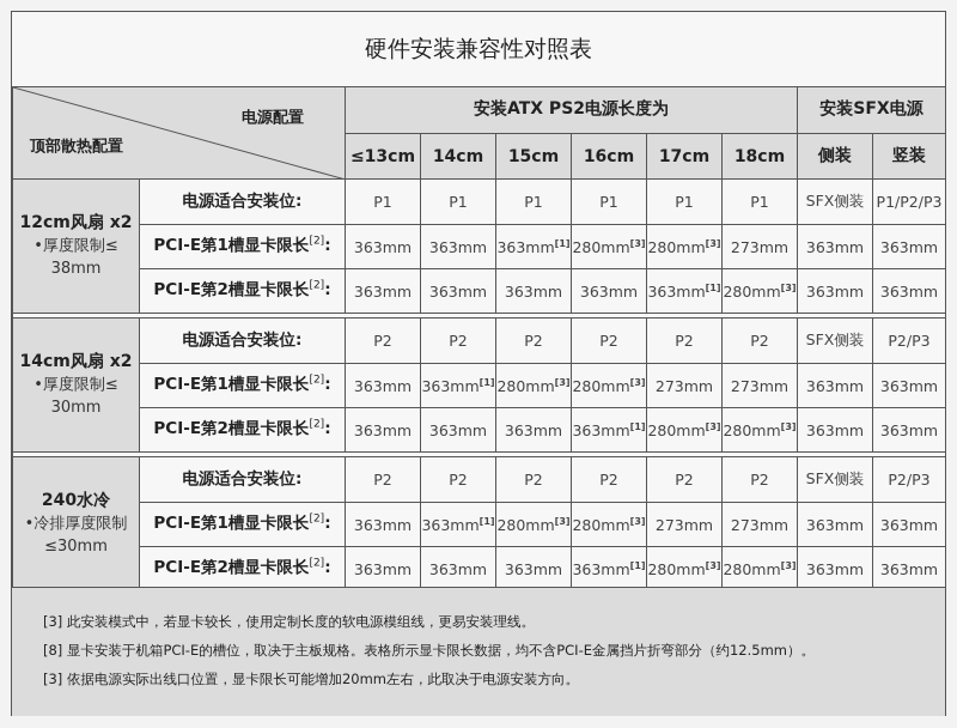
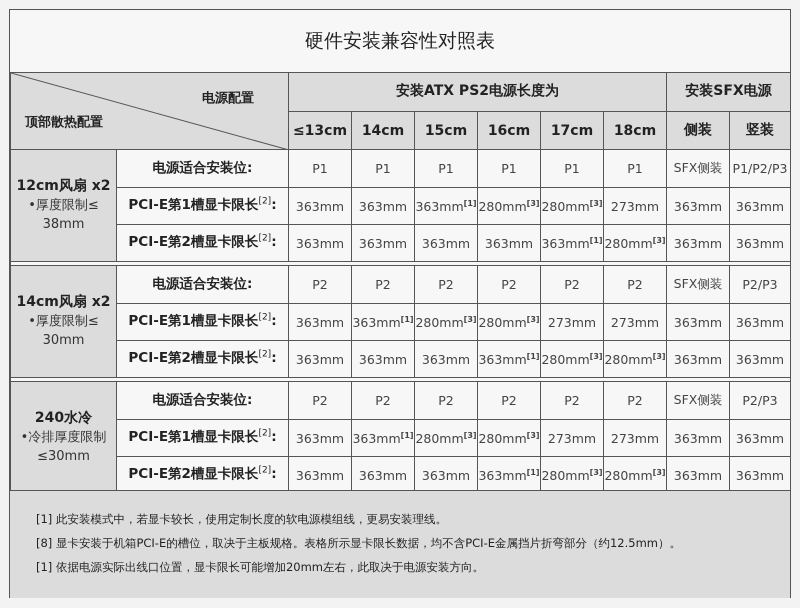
  硬件安装兼容性对照表
  电源配置 顶部散热配置	安装ATX PS2电源长度为	安装SFX电源
  ≤13cm	14cm	15cm	16cm	17cm	18cm	侧装	竖装
  12cm风扇 x2•厚度限制≤38mm	电源适合安装位:	P1	P1	P1	P1	P1	P1	SFX侧装	P1/P2/P3
  PCI-E第1槽显卡限长[2]:	363mm	363mm	363mm[1]	280mm[3]	280mm[3]	273mm	363mm	363mm
  PCI-E第2槽显卡限长[2]:	363mm	363mm	363mm	363mm	363mm[1]	280mm[3]	363mm	363mm
  14cm风扇 x2•厚度限制≤30mm	电源适合安装位:	P2	P2	P2	P2	P2	P2	SFX侧装	P2/P3
  PCI-E第1槽显卡限长[2]:	363mm	363mm[1]	280mm[3]	280mm[3]	273mm	273mm	363mm	363mm
  PCI-E第2槽显卡限长[2]:	363mm	363mm	363mm	363mm[1]	280mm[3]	280mm[3]	363mm	363mm
  240水冷•冷排厚度限制≤30mm	电源适合安装位:	P2	P2	P2	P2	P2	P2	SFX侧装	P2/P3
  PCI-E第1槽显卡限长[2]:	363mm	363mm[1]	280mm[3]	280mm[3]	273mm	273mm	363mm	363mm
  PCI-E第2槽显卡限长[2]:	363mm	363mm	363mm	363mm[1]	280mm[3]	280mm[3]	363mm	363mm
- [3] 此安装模式中，若显卡较长，使用定制长度的软电源模组线，更易安装理线。
+ [1] 此安装模式中，若显卡较长，使用定制长度的软电源模组线，更易安装理线。
  [8] 显卡安装于机箱PCI-E的槽位，取决于主板规格。表格所示显卡限长数据，均不含PCI-E金属挡片折弯部分（约12.5mm）。
- [3] 依据电源实际出线口位置，显卡限长可能增加20mm左右，此取决于电源安装方向。
+ [1] 依据电源实际出线口位置，显卡限长可能增加20mm左右，此取决于电源安装方向。
